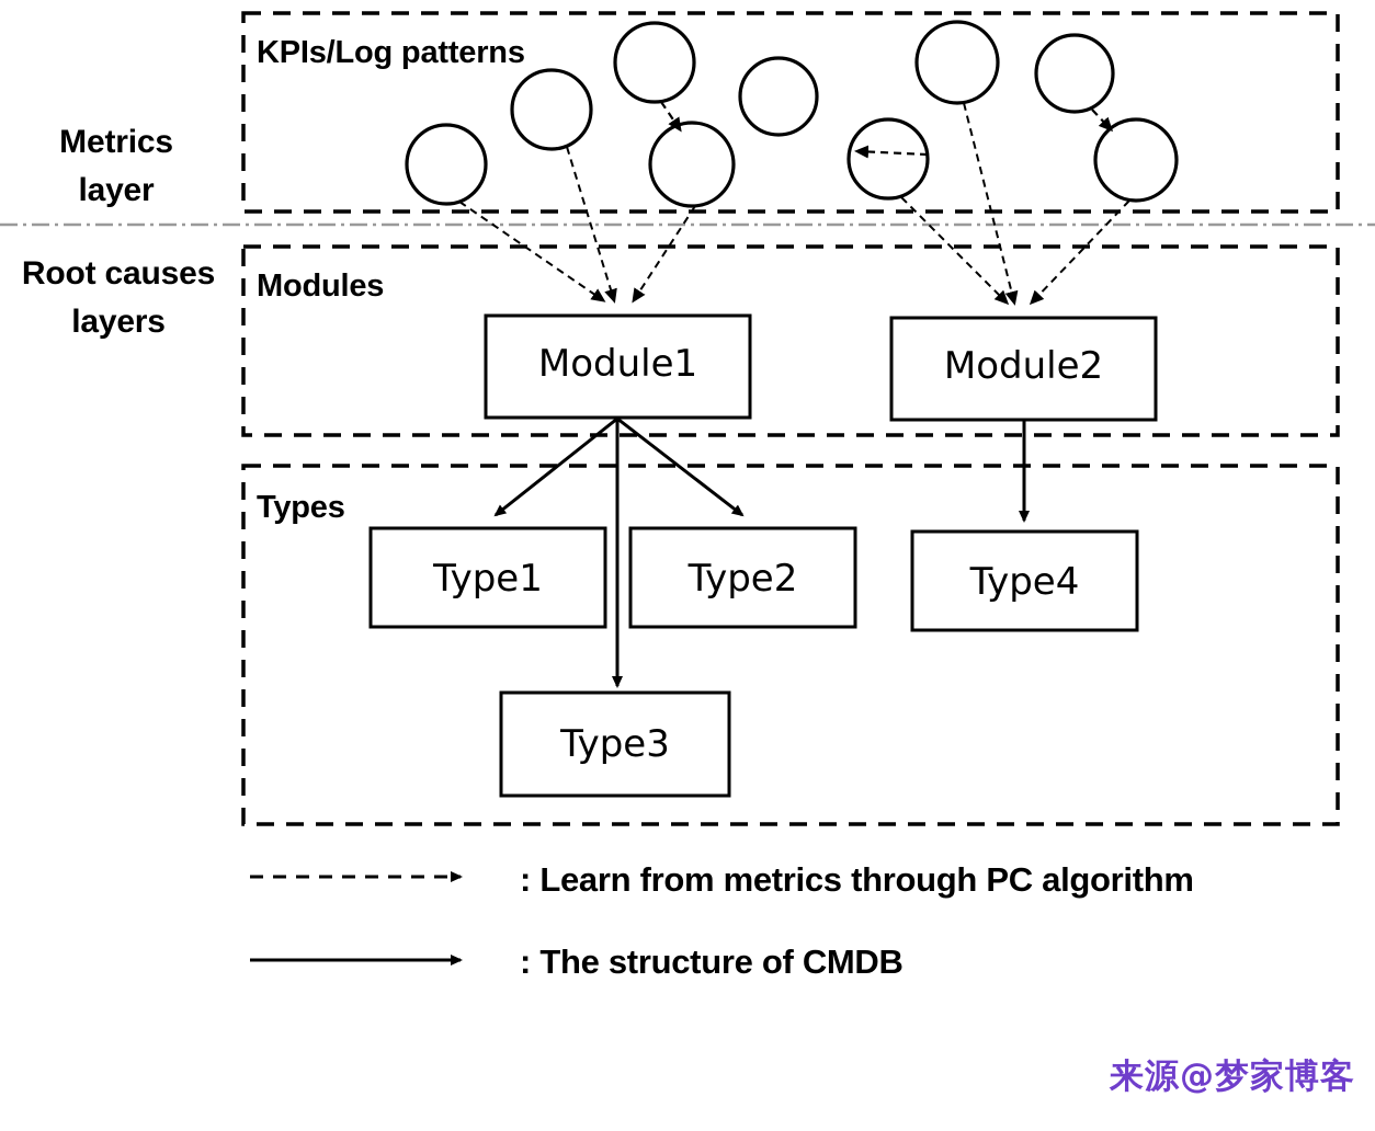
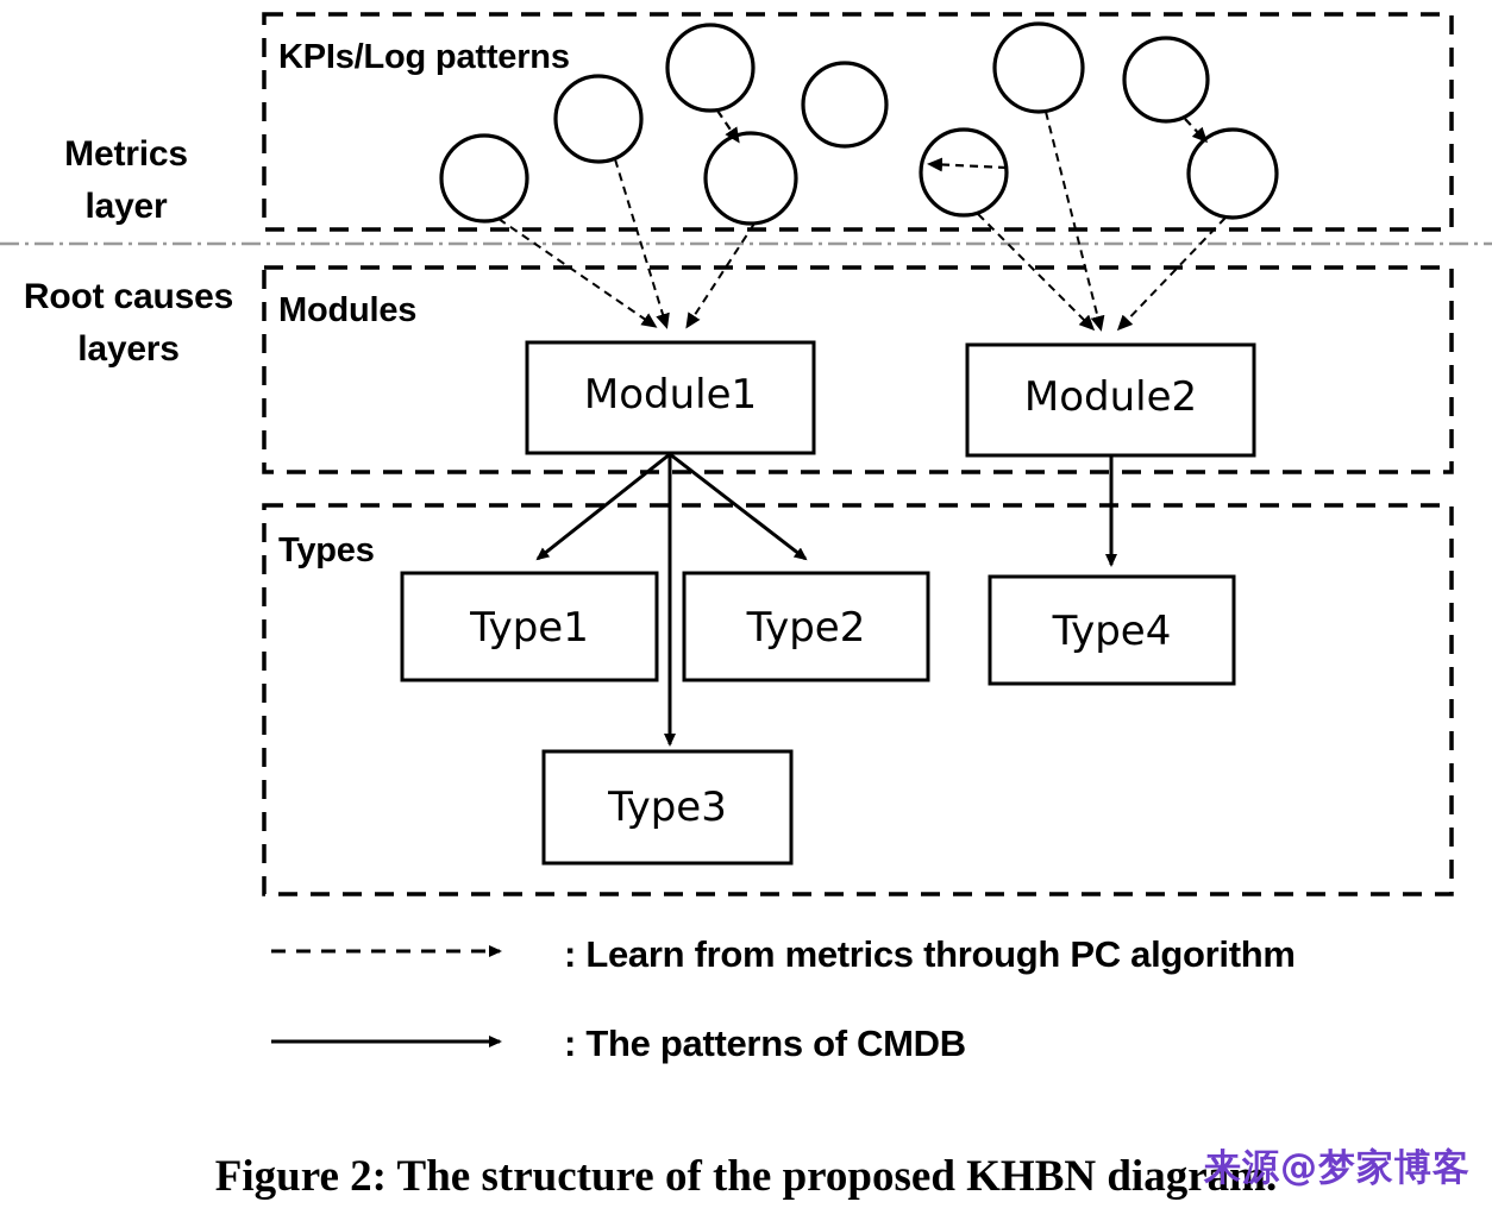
  Metrics
  layer
  Root causes
  layers
  KPIs/Log patterns
  Modules
  Types
  Module1
  Module2
  Type1
  Type2
  Type3
  Type4
  : Learn from metrics through PC algorithm
- : The structure of CMDB
+ : The patterns of CMDB
+ Figure 2: The structure of the proposed KHBN diagram.
  来源@梦家博客
